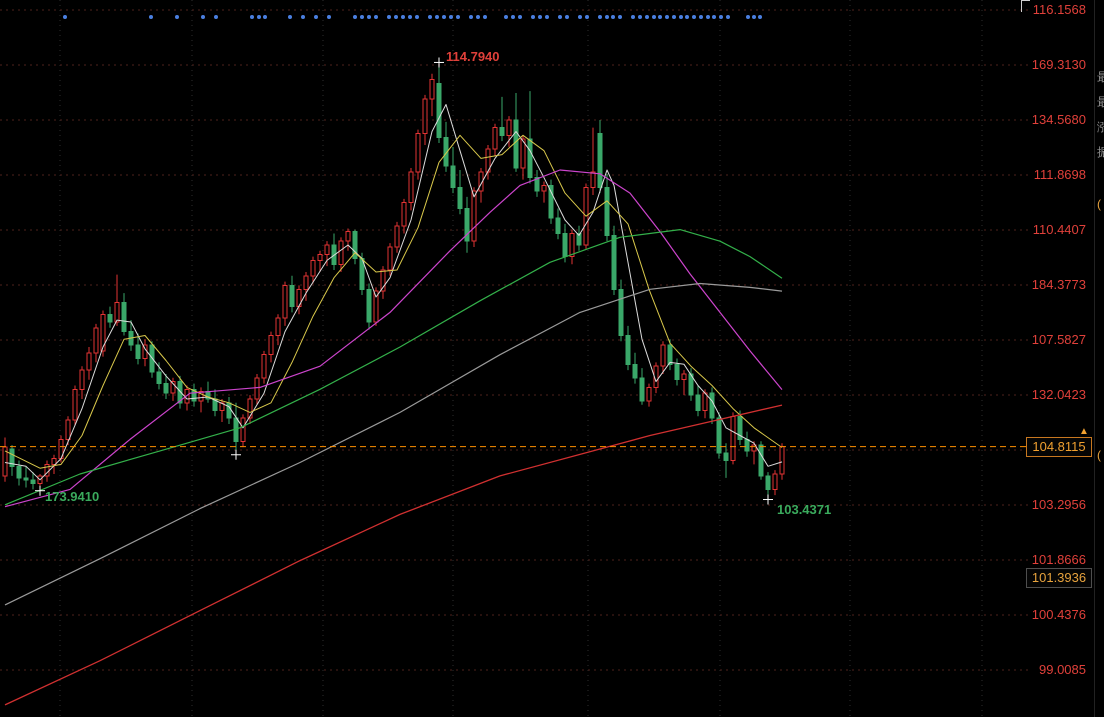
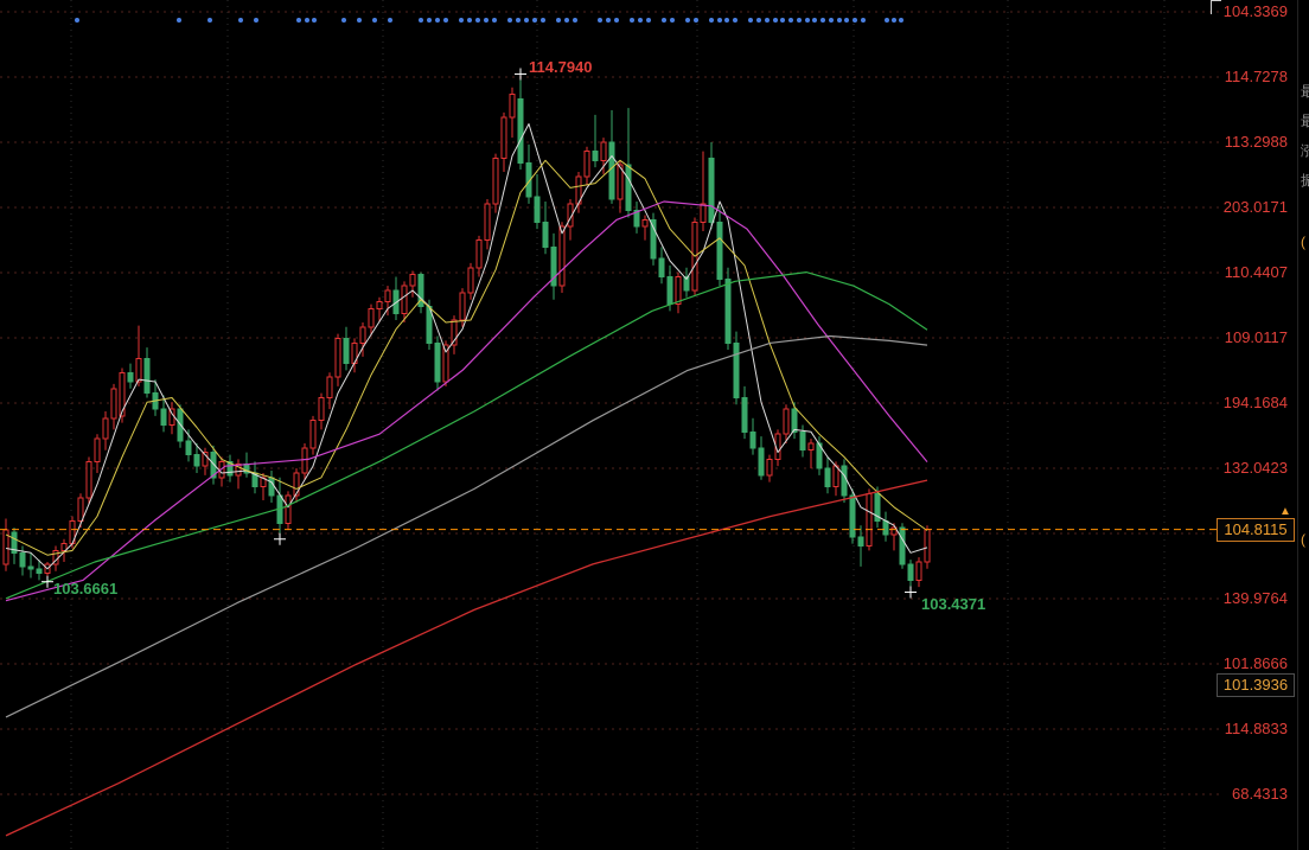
- 116.1568
+ 104.3369
- 169.3130
+ 114.7278
- 134.5680
+ 113.2988
- 111.8698
+ 203.0171
  110.4407
- 184.3773
+ 109.0117
- 107.5827
+ 194.1684
  132.0423
- 103.2956
+ 139.9764
  101.8666
- 100.4376
+ 114.8833
- 99.0085
+ 68.4313
  ▲
  104.8115
  101.3936
  114.7940
- 173.9410
+ 103.6661
  103.4371
  最
  最
  涨
  振
  (
  (
